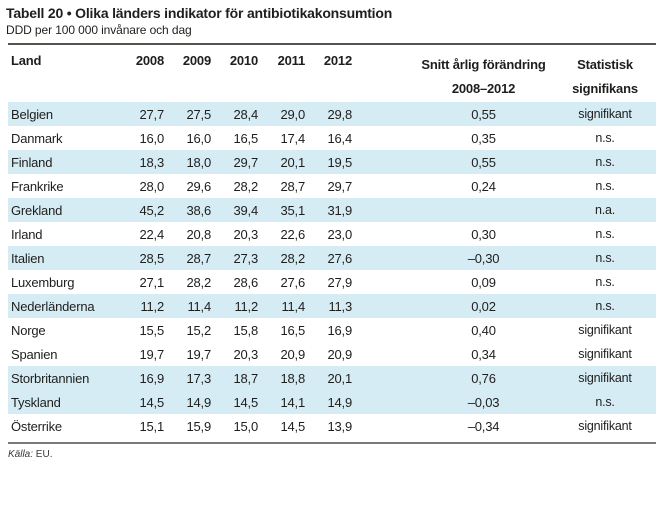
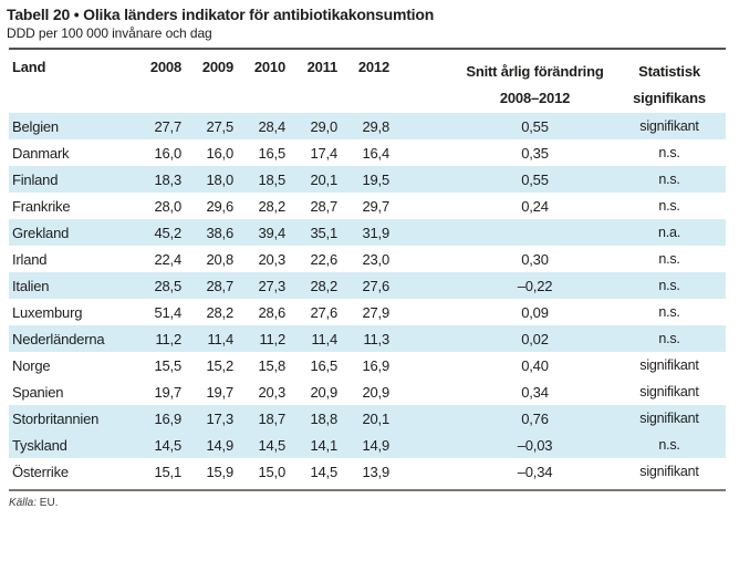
  Tabell 20 • Olika länders indikator för antibiotikakonsumtion
  DDD per 100 000 invånare och dag
  Land	2008	2009	2010	2011	2012	Snitt årlig förändring 2008–2012	Statistisk signifikans
  Belgien	27,7	27,5	28,4	29,0	29,8	0,55	signifikant
  Danmark	16,0	16,0	16,5	17,4	16,4	0,35	n.s.
- Finland	18,3	18,0	29,7	20,1	19,5	0,55	n.s.
+ Finland	18,3	18,0	18,5	20,1	19,5	0,55	n.s.
  Frankrike	28,0	29,6	28,2	28,7	29,7	0,24	n.s.
  Grekland	45,2	38,6	39,4	35,1	31,9		n.a.
  Irland	22,4	20,8	20,3	22,6	23,0	0,30	n.s.
- Italien	28,5	28,7	27,3	28,2	27,6	–0,30	n.s.
+ Italien	28,5	28,7	27,3	28,2	27,6	–0,22	n.s.
- Luxemburg	27,1	28,2	28,6	27,6	27,9	0,09	n.s.
+ Luxemburg	51,4	28,2	28,6	27,6	27,9	0,09	n.s.
  Nederländerna	11,2	11,4	11,2	11,4	11,3	0,02	n.s.
  Norge	15,5	15,2	15,8	16,5	16,9	0,40	signifikant
  Spanien	19,7	19,7	20,3	20,9	20,9	0,34	signifikant
  Storbritannien	16,9	17,3	18,7	18,8	20,1	0,76	signifikant
  Tyskland	14,5	14,9	14,5	14,1	14,9	–0,03	n.s.
  Österrike	15,1	15,9	15,0	14,5	13,9	–0,34	signifikant
  Källa: EU.
